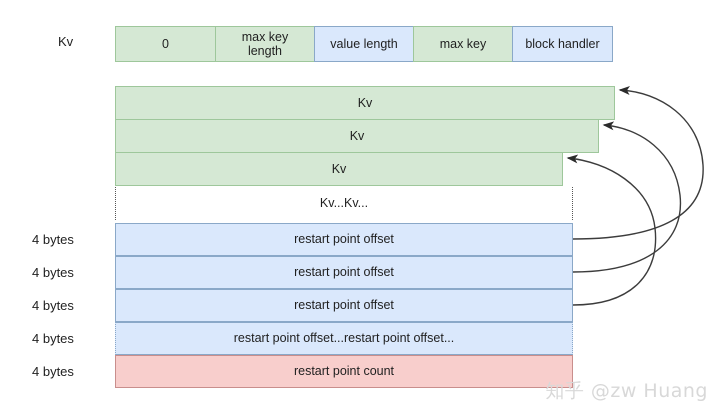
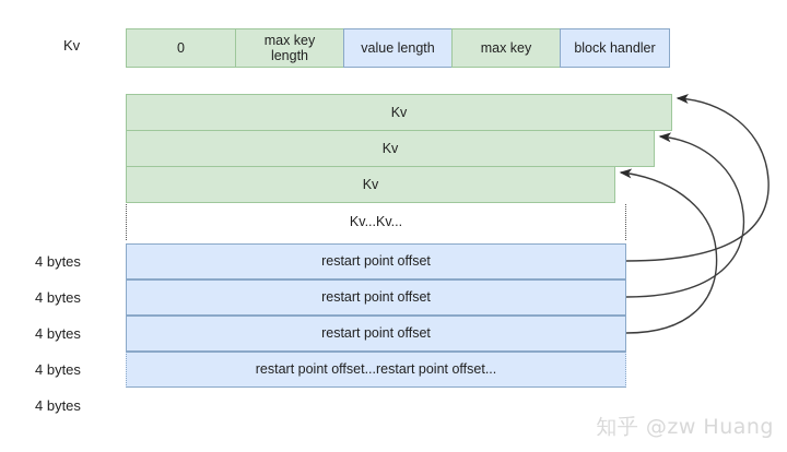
  Kv
  0
  max key
  length
  value length
  max key
  block handler
  Kv
  Kv
  Kv
  Kv...Kv...
  4 bytes
  restart point offset
  4 bytes
  restart point offset
  4 bytes
  restart point offset
  4 bytes
  restart point offset...restart point offset...
  4 bytes
- restart point count
  知乎 @zw Huang
